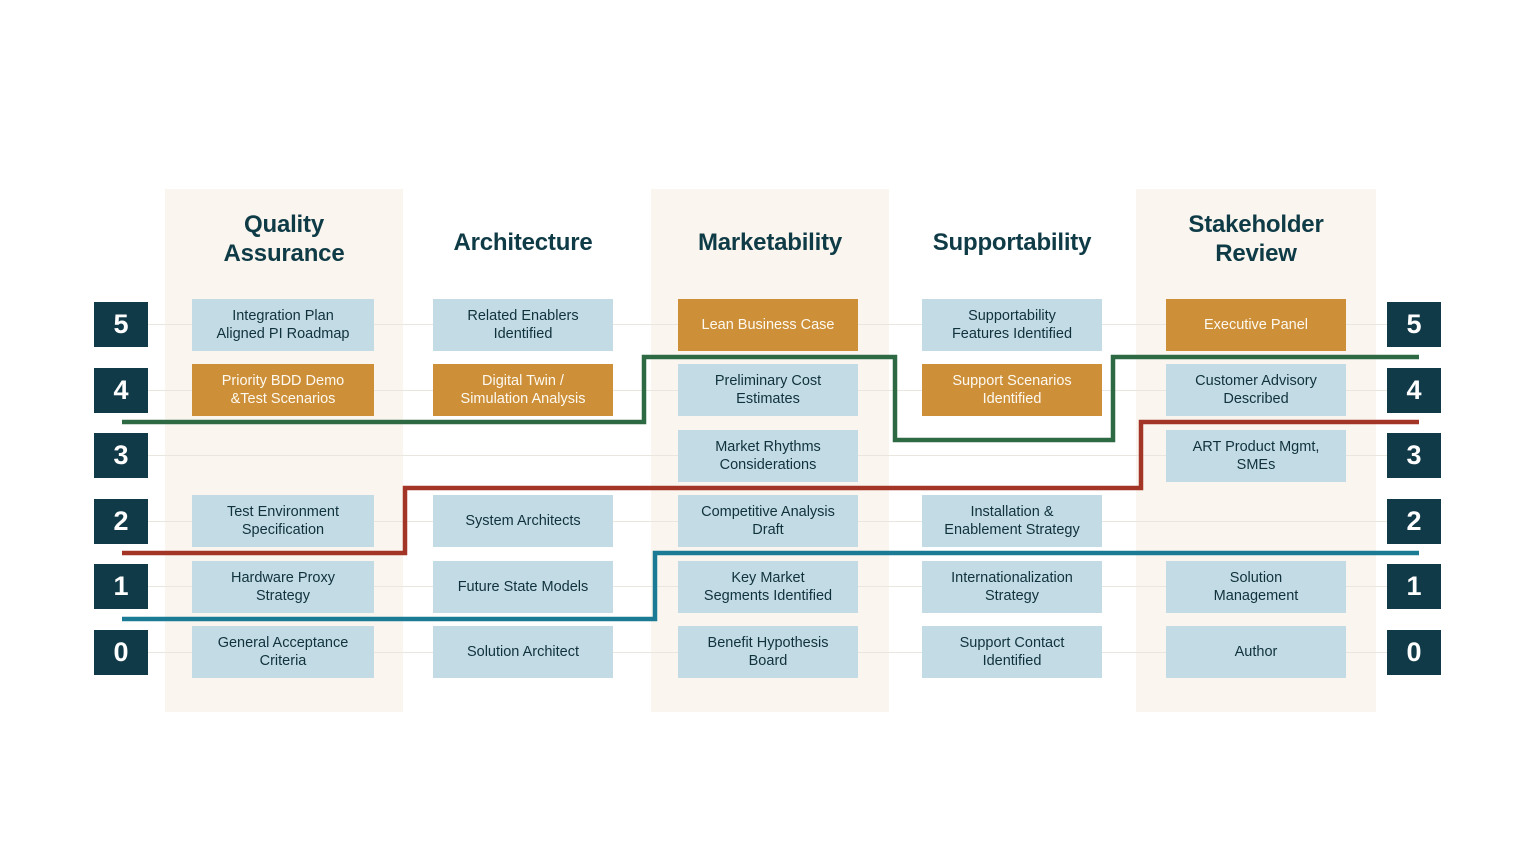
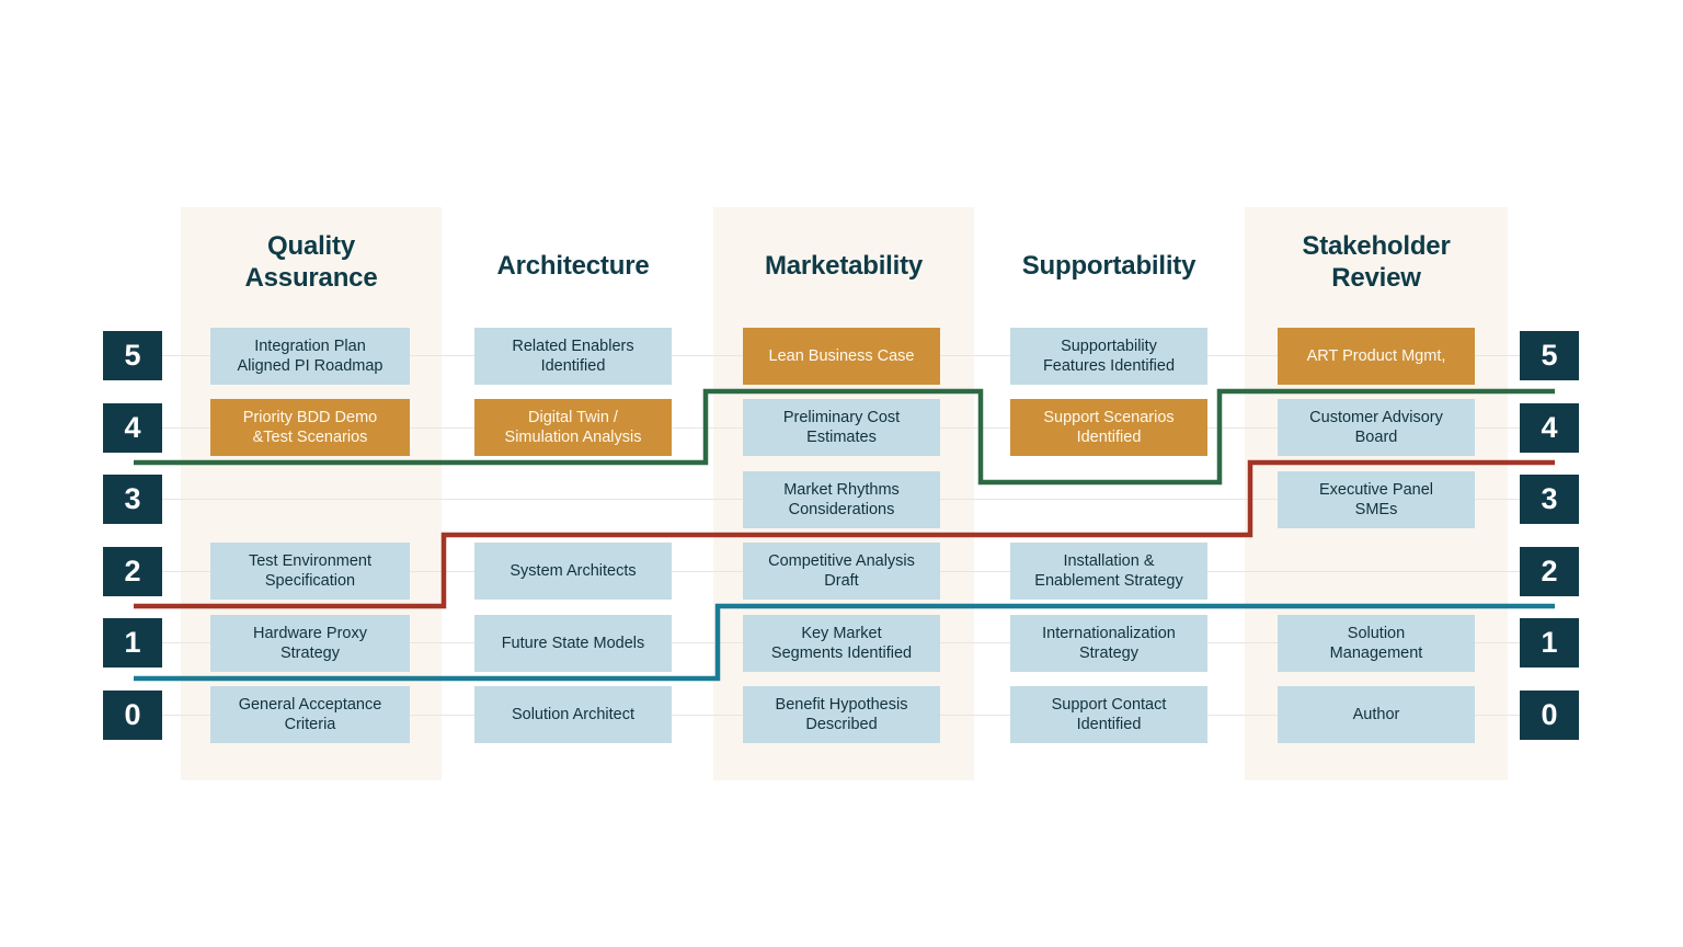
  Quality
  Assurance
  Architecture
  Marketability
  Supportability
  Stakeholder
  Review
  Integration Plan
  Aligned PI Roadmap
  Priority BDD Demo
  &Test Scenarios
  Test Environment
  Specification
  Hardware Proxy
  Strategy
  General Acceptance
  Criteria
  Related Enablers
  Identified
  Digital Twin /
  Simulation Analysis
  System Architects
  Future State Models
  Solution Architect
  Lean Business Case
  Preliminary Cost
  Estimates
  Market Rhythms
  Considerations
  Competitive Analysis
  Draft
  Key Market
  Segments Identified
  Benefit Hypothesis
- Board
+ Described
  Supportability
  Features Identified
  Support Scenarios
  Identified
  Installation &
  Enablement Strategy
  Internationalization
  Strategy
  Support Contact
  Identified
- Executive Panel
+ ART Product Mgmt,
  Customer Advisory
- Described
+ Board
- ART Product Mgmt,
+ Executive Panel
  SMEs
  Solution
  Management
  Author
  5
  4
  3
  2
  1
  0
  5
  4
  3
  2
  1
  0
